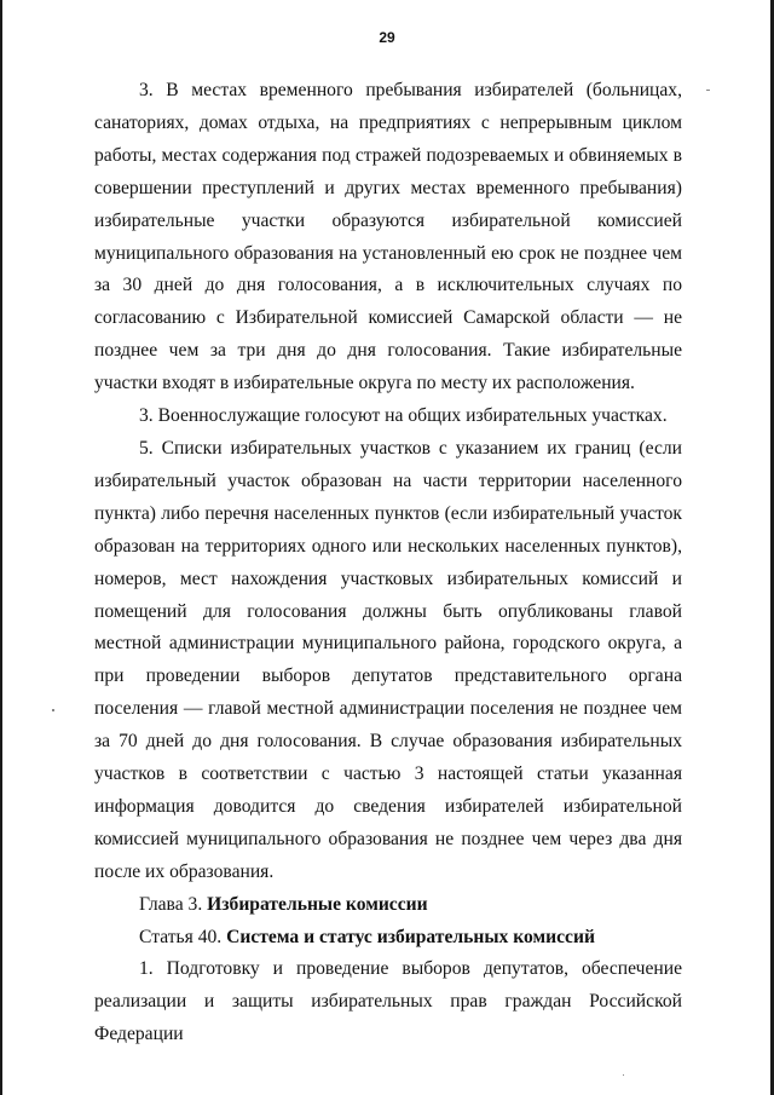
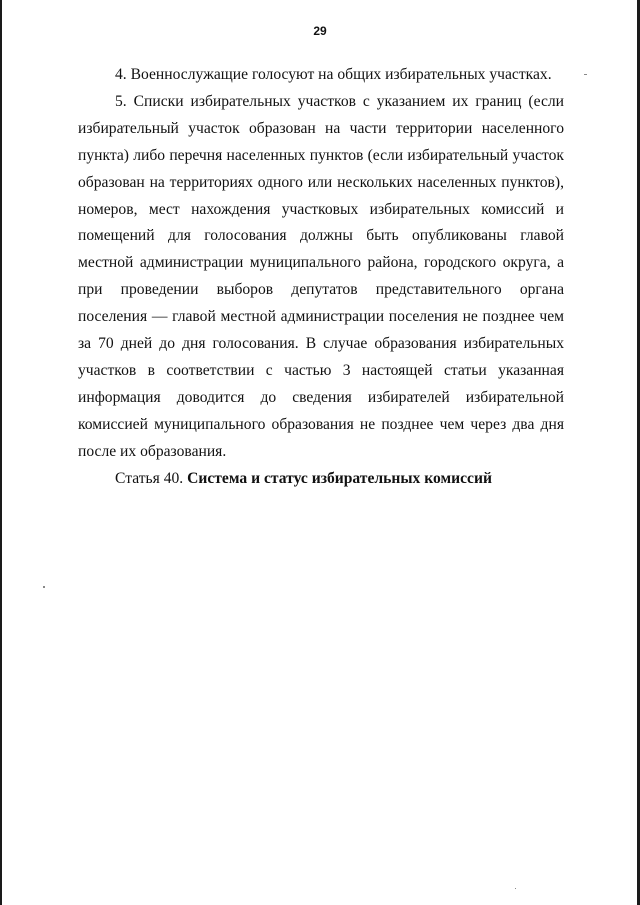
  29
- 3. В местах временного пребывания избирателей (больницах, санаториях, домах отдыха, на предприятиях с непрерывным циклом работы, местах содержания под стражей подозреваемых и обвиняемых в совершении преступлений и других местах временного пребывания) избирательные участки образуются избирательной комиссией муниципального образования на установленный ею срок не позднее чем за 30 дней до дня голосования, а в исключительных случаях по согласованию с Избирательной комиссией Самарской области — не позднее чем за три дня до дня голосования. Такие избирательные участки входят в избирательные округа по месту их расположения.
- 3. Военнослужащие голосуют на общих избирательных участках.
+ 4. Военнослужащие голосуют на общих избирательных участках.
  5. Списки избирательных участков с указанием их границ (если избирательный участок образован на части территории населенного пункта) либо перечня населенных пунктов (если избирательный участок образован на территориях одного или нескольких населенных пунктов), номеров, мест нахождения участковых избирательных комиссий и помещений для голосования должны быть опубликованы главой местной администрации муниципального района, городского округа, а при проведении выборов депутатов представительного органа поселения — главой местной администрации поселения не позднее чем за 70 дней до дня голосования. В случае образования избирательных участков в соответствии с частью 3 настоящей статьи указанная информация доводится до сведения избирателей избирательной комиссией муниципального образования не позднее чем через два дня после их образования.
- Глава 3. Избирательные комиссии
  Статья 40. Система и статус избирательных комиссий
- 1. Подготовку и проведение выборов депутатов, обеспечение реализации и защиты избирательных прав граждан Российской Федерации
